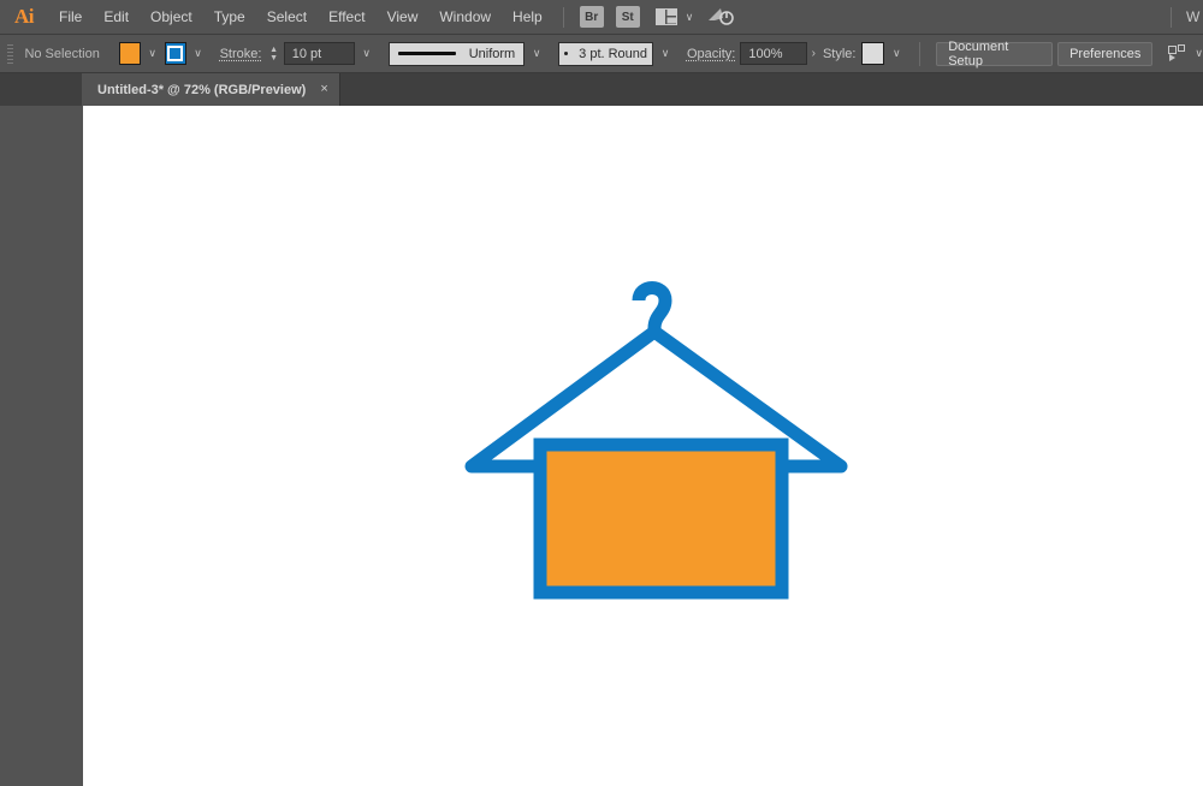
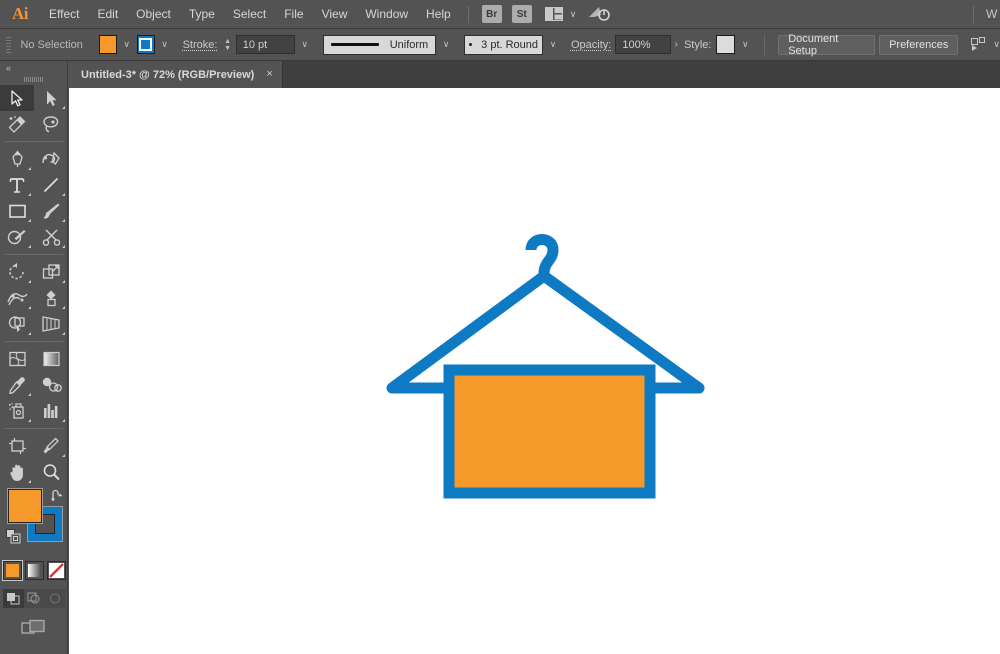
  Ai
- File
+ Effect
  Edit
  Object
  Type
  Select
- Effect
+ File
  View
  Window
  Help
  Br
  St
  ∨
  W
  No Selection
  ∨
  ∨
  Stroke:
  10 pt
  ∨
  Uniform
  ∨
  3 pt. Round
  ∨
  Opacity:
  100%
  ›
  Style:
  ∨
  Document Setup
  Preferences
  ∨
  Untitled-3* @ 72% (RGB/Preview)
  ×
+ «
